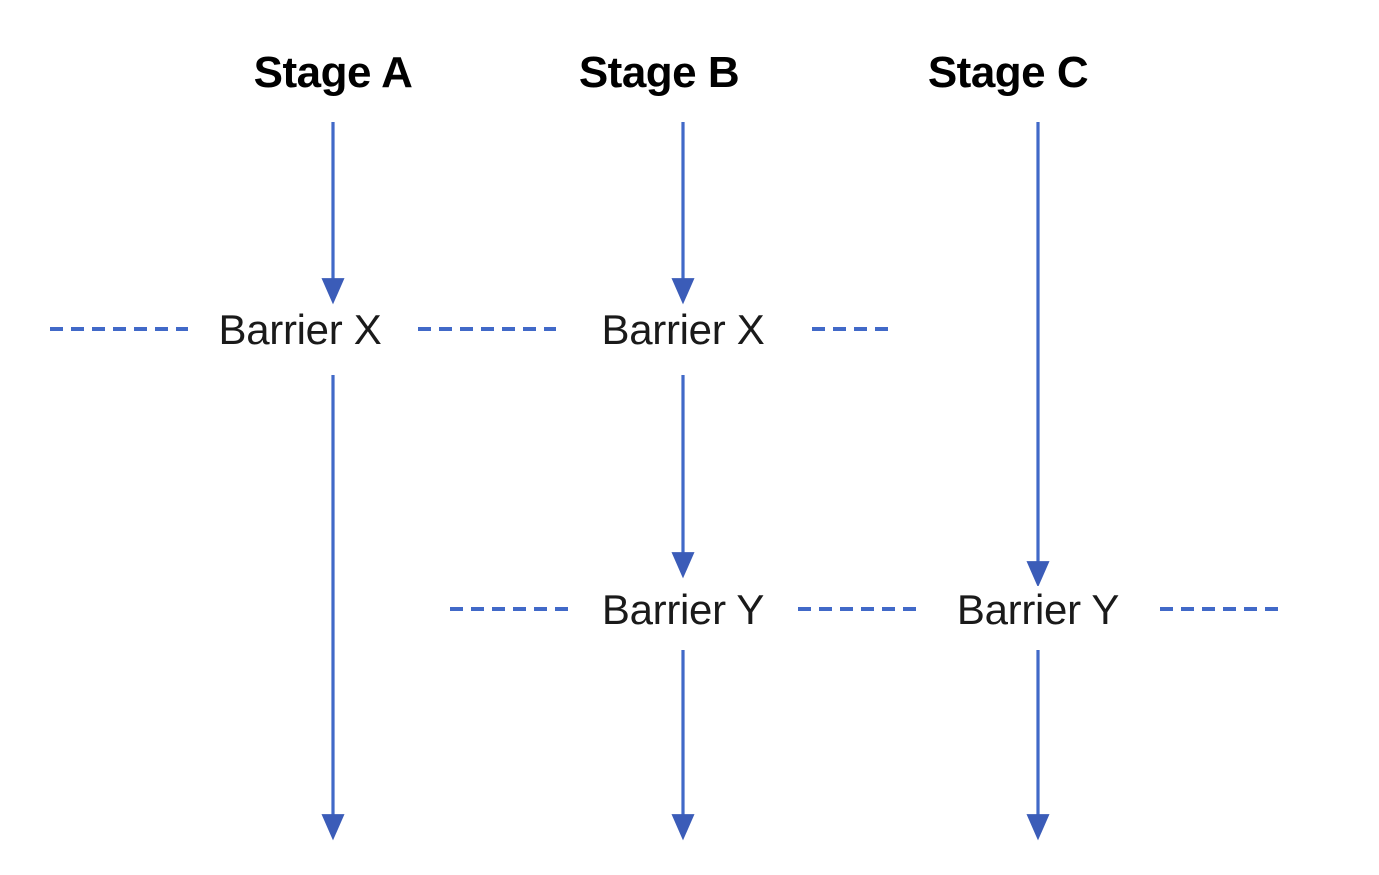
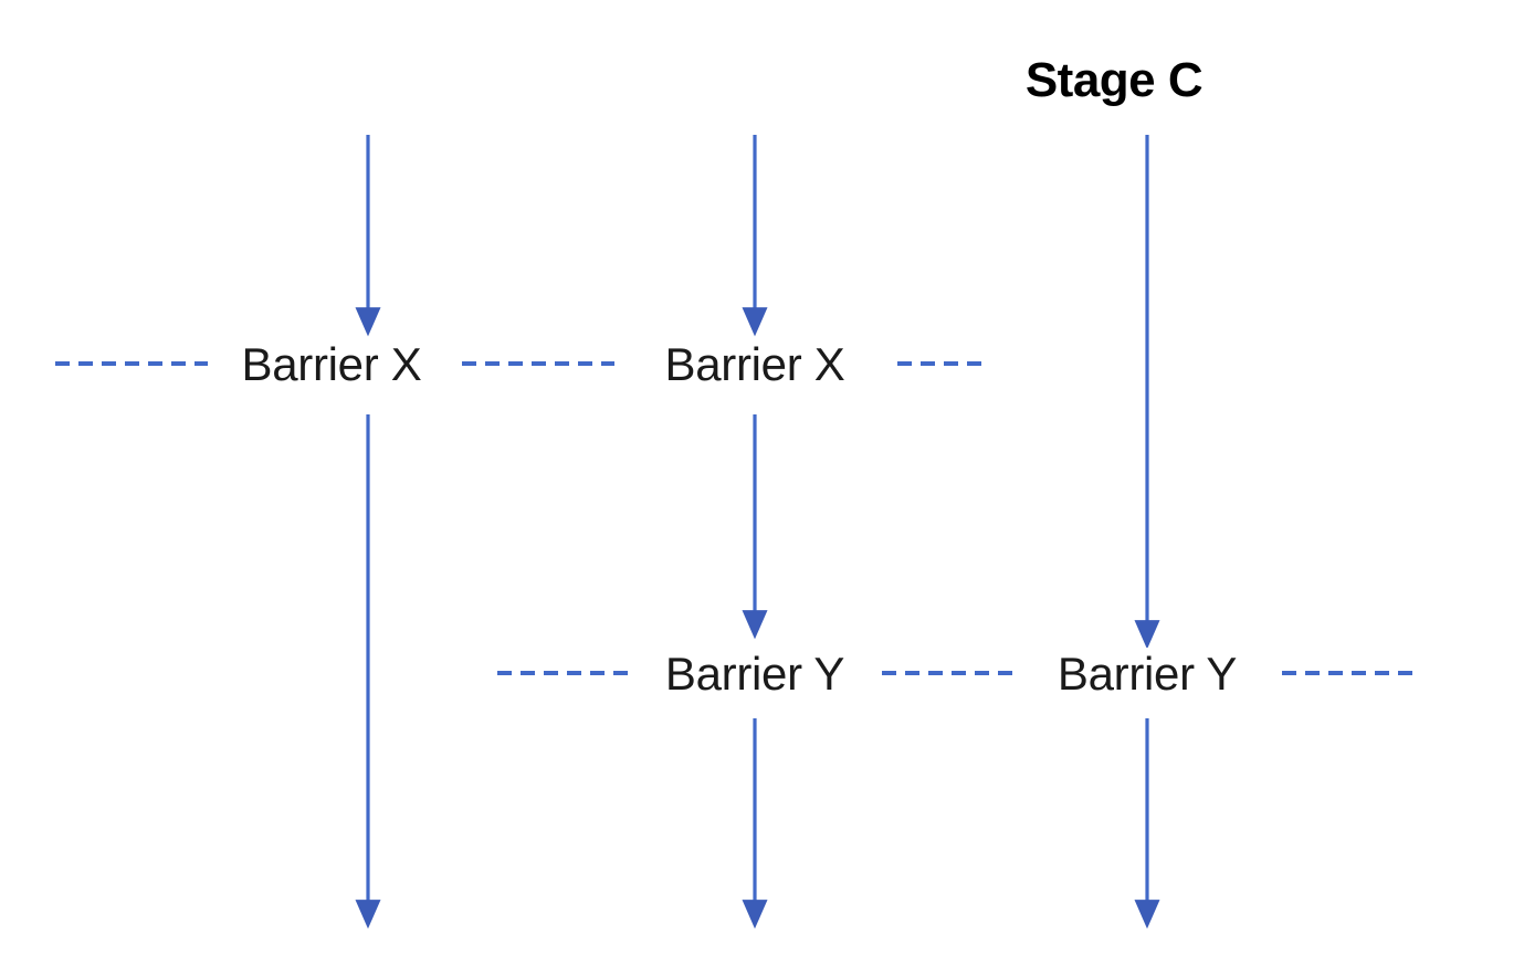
- Stage A
- Stage B
  Stage C
  Barrier X
  Barrier X
  Barrier Y
  Barrier Y
